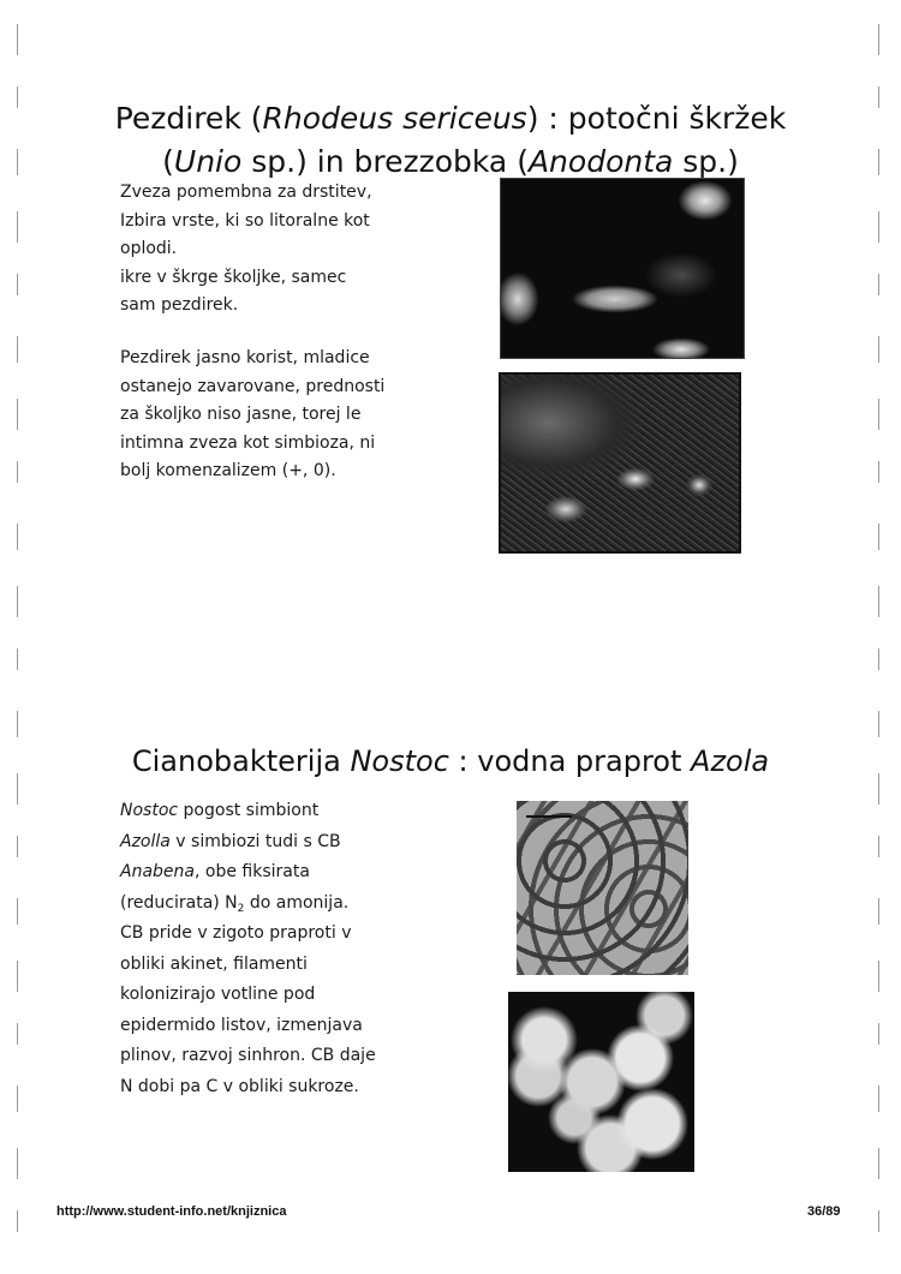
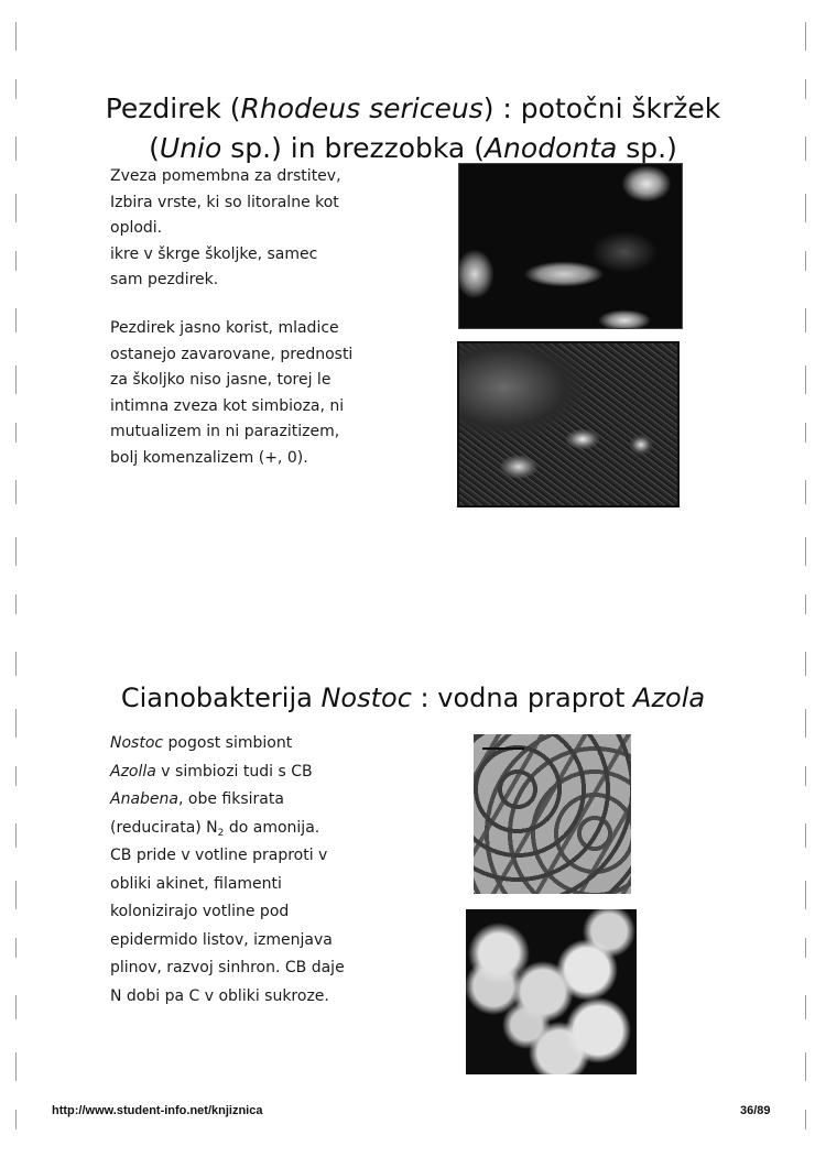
  Pezdirek (Rhodeus sericeus) : potočni škržek
  (Unio sp.) in brezzobka (Anodonta sp.)
  Zveza pomembna za drstitev,
  Izbira vrste, ki so litoralne kot
  oplodi.
  ikre v škrge školjke, samec
  sam pezdirek.
  Pezdirek jasno korist, mladice
  ostanejo zavarovane, prednosti
  za školjko niso jasne, torej le
  intimna zveza kot simbioza, ni
+ mutualizem in ni parazitizem,
  bolj komenzalizem (+, 0).
  Cianobakterija Nostoc : vodna praprot Azola
  Nostoc pogost simbiont
  Azolla v simbiozi tudi s CB
  Anabena, obe fiksirata
  (reducirata) N2 do amonija.
- CB pride v zigoto praproti v
+ CB pride v votline praproti v
  obliki akinet, filamenti
  kolonizirajo votline pod
  epidermido listov, izmenjava
  plinov, razvoj sinhron. CB daje
  N dobi pa C v obliki sukroze.
  http://www.student-info.net/knjiznica
  36/89
